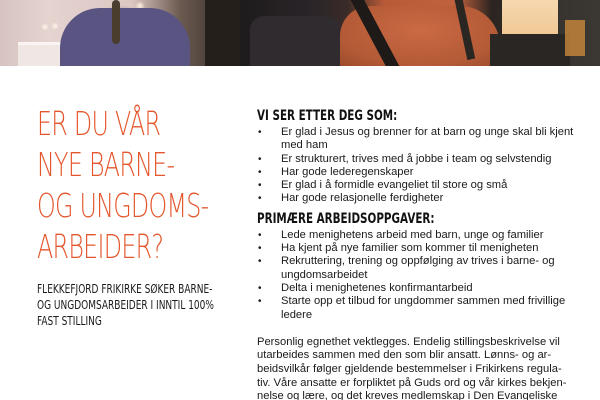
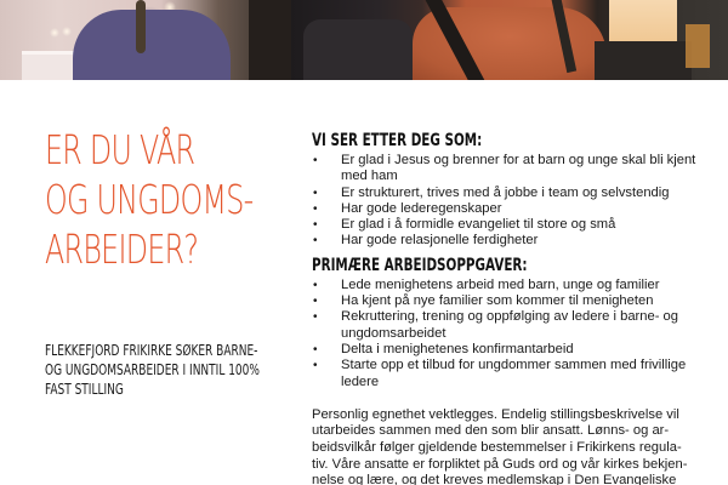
  ER DU VÅR
- NYE BARNE-
  OG UNGDOMS-
  ARBEIDER?
  FLEKKEFJORD FRIKIRKE SØKER BARNE-
  OG UNGDOMSARBEIDER I INNTIL 100%
  FAST STILLING
  VI SER ETTER DEG SOM:
  Er glad i Jesus og brenner for at barn og unge skal bli kjent med ham
  Er strukturert, trives med å jobbe i team og selvstendig
  Har gode lederegenskaper
  Er glad i å formidle evangeliet til store og små
  Har gode relasjonelle ferdigheter
  PRIMÆRE ARBEIDSOPPGAVER:
  Lede menighetens arbeid med barn, unge og familier
  Ha kjent på nye familier som kommer til menigheten
- Rekruttering, trening og oppfølging av trives i barne- og ungdomsarbeidet
+ Rekruttering, trening og oppfølging av ledere i barne- og ungdomsarbeidet
  Delta i menighetenes konfirmantarbeid
  Starte opp et tilbud for ungdommer sammen med frivillige ledere
  Personlig egnethet vektlegges. Endelig stillingsbeskrivelse vil
  utarbeides sammen med den som blir ansatt. Lønns- og ar-
  beidsvilkår følger gjeldende bestemmelser i Frikirkens regula-
  tiv. Våre ansatte er forpliktet på Guds ord og vår kirkes bekjen-
  nelse og lære, og det kreves medlemskap i Den Evangeliske
